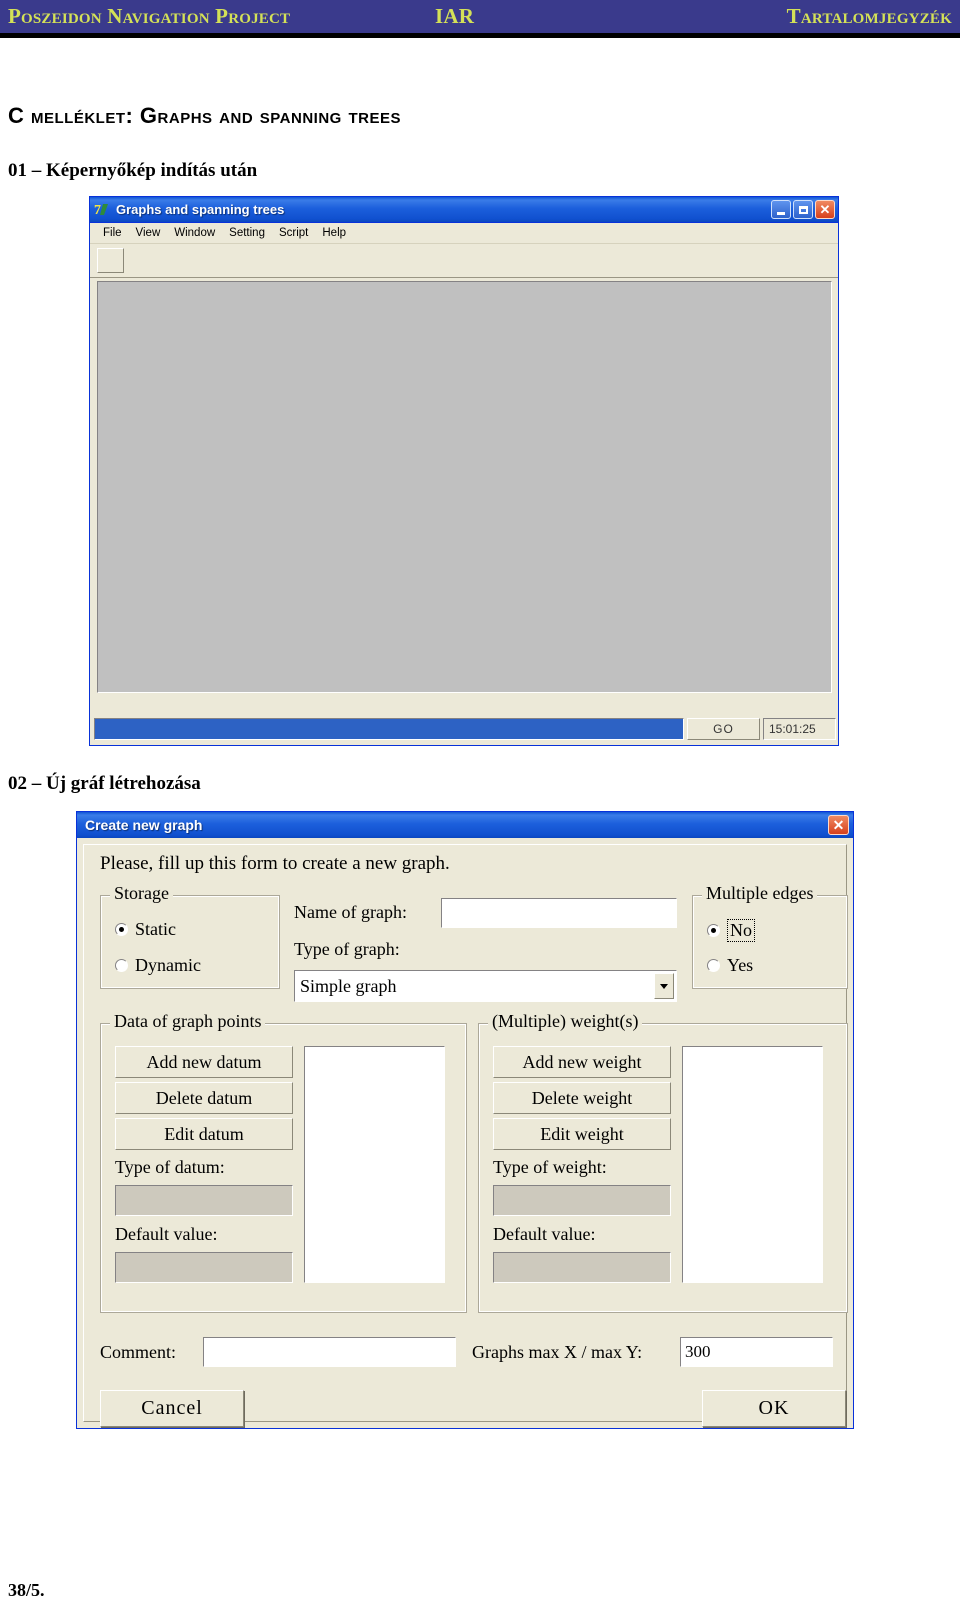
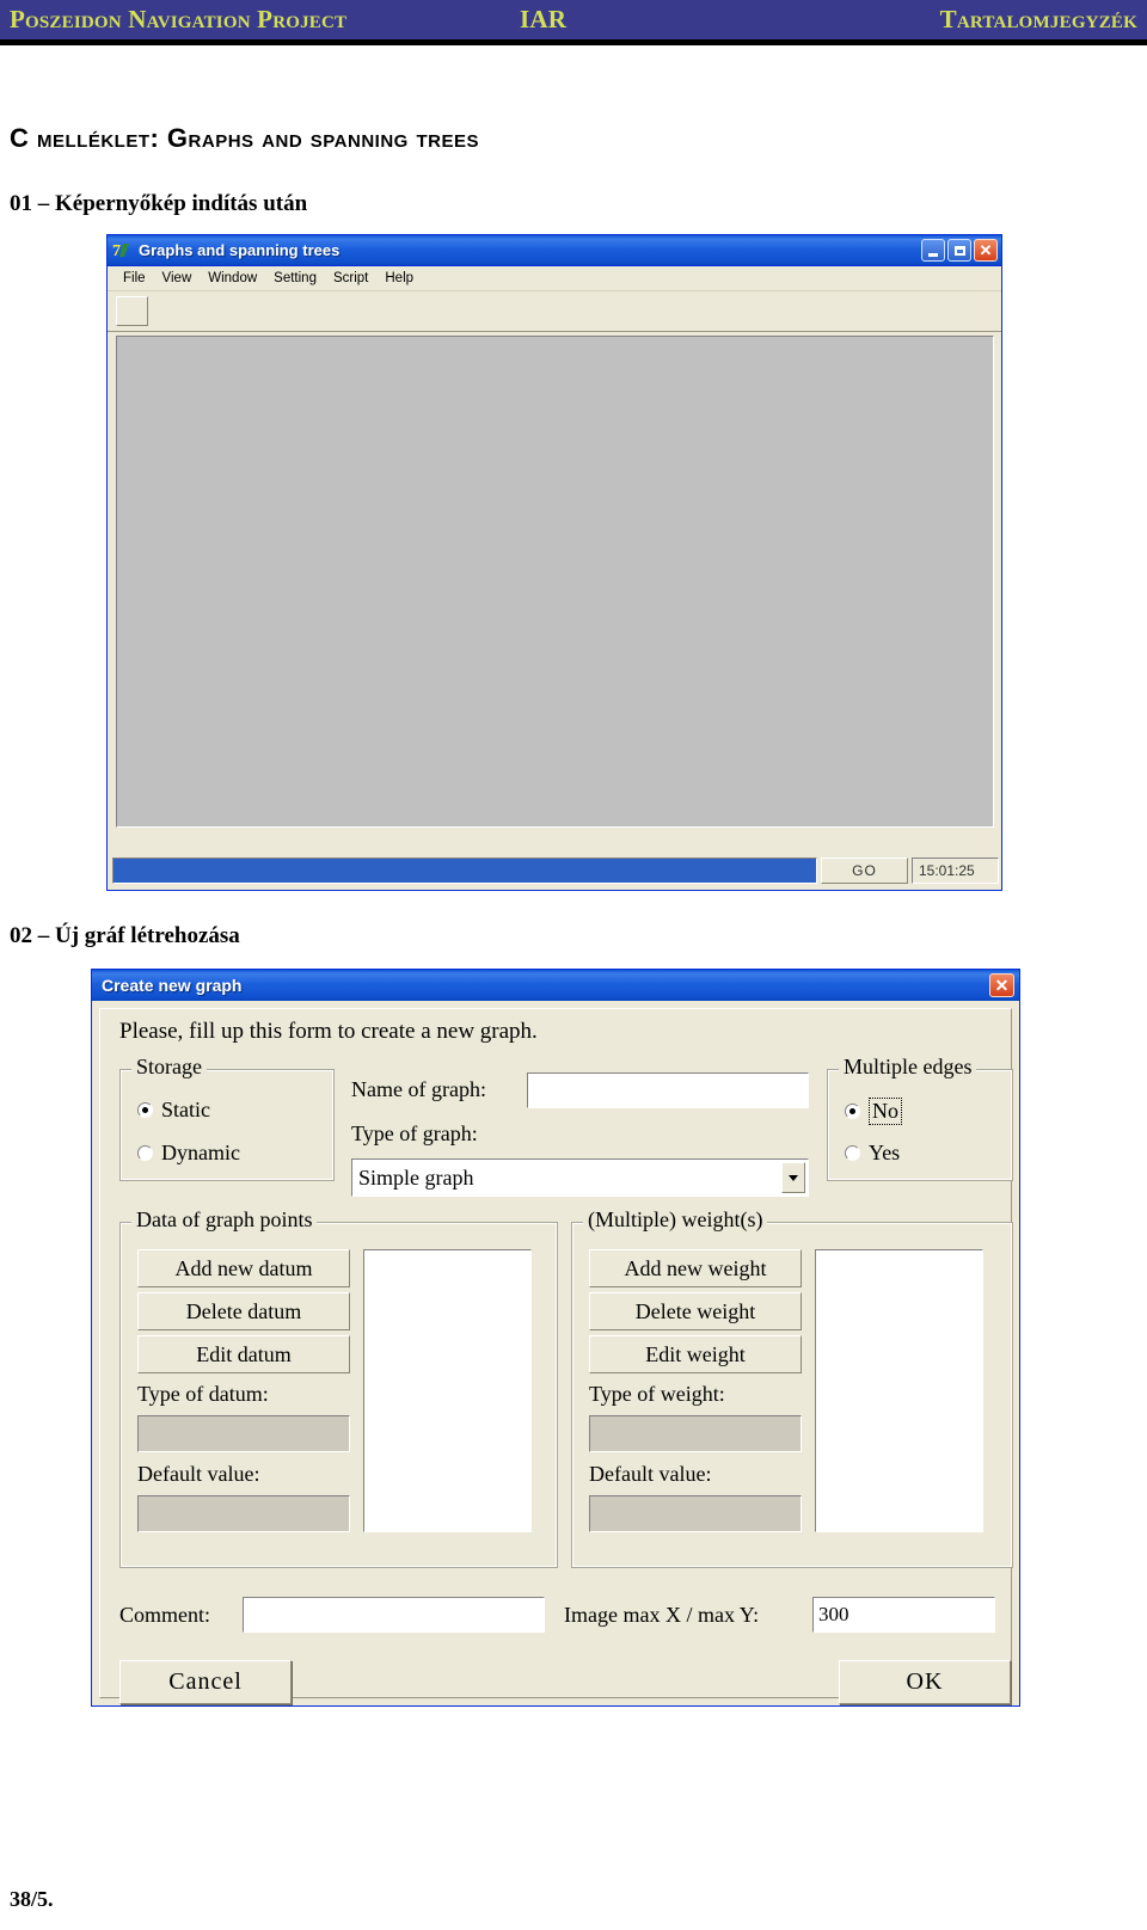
  Poszeidon Navigation Project
  IAR
  Tartalomjegyzék
  C melléklet: Graphs and spanning trees
  01 – Képernyőkép indítás után
  02 – Új gráf létrehozása
  38/5.
  7
  Graphs and spanning trees
  ✕
  File
  View
  Window
  Setting
  Script
  Help
  GO
  15:01:25
  Create new graph
  ✕
  Please, fill up this form to create a new graph.
  Storage
  Static
  Dynamic
  Name of graph:
  Type of graph:
  Simple graph
  Multiple edges
  No
  Yes
  Data of graph points
  Add new datum
  Delete datum
  Edit datum
  Type of datum:
  Default value:
  (Multiple) weight(s)
  Add new weight
  Delete weight
  Edit weight
  Type of weight:
  Default value:
  Comment:
- Graphs max X / max Y:
+ Image max X / max Y:
  300
  Cancel
  OK
